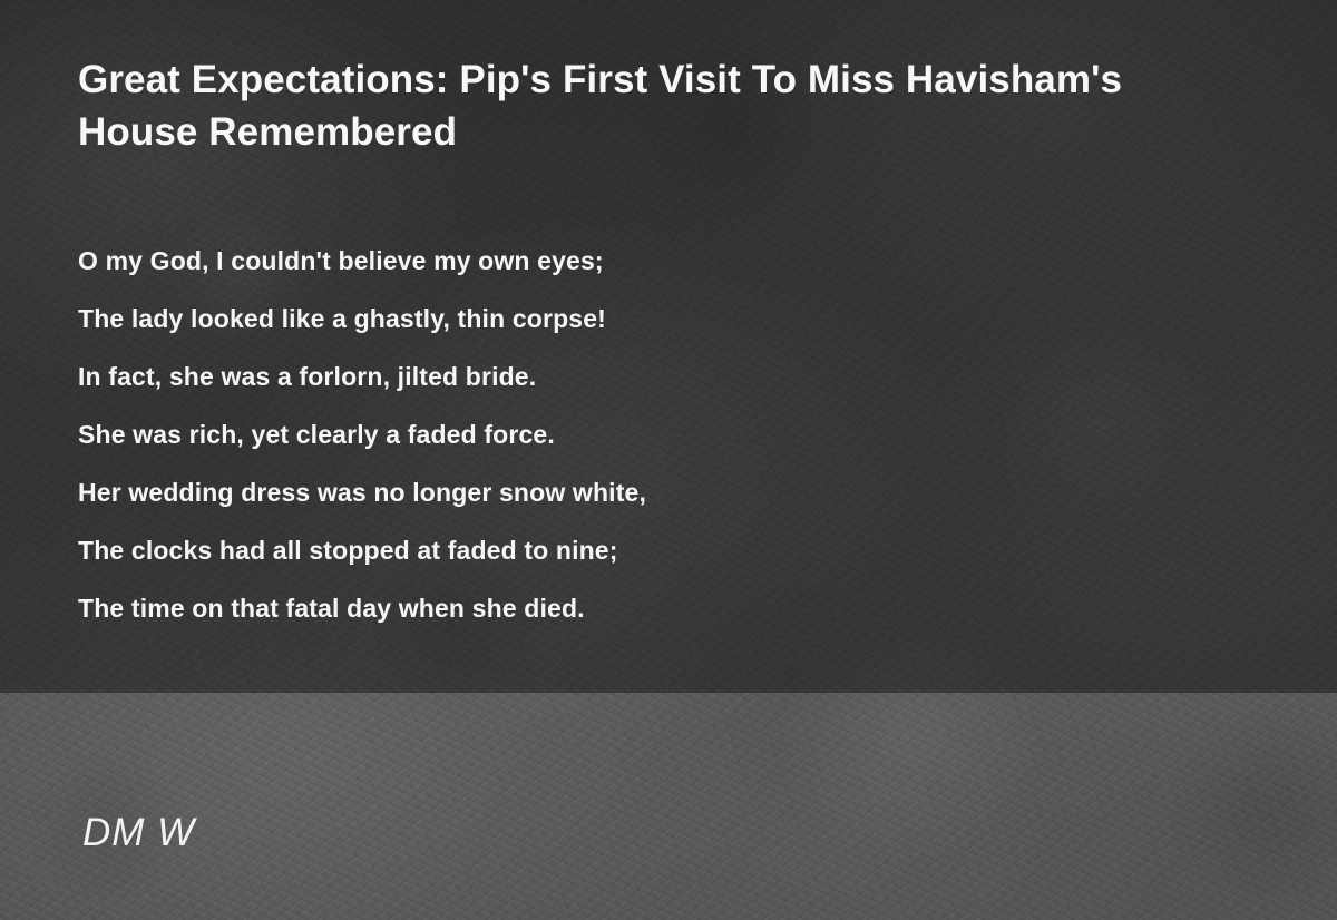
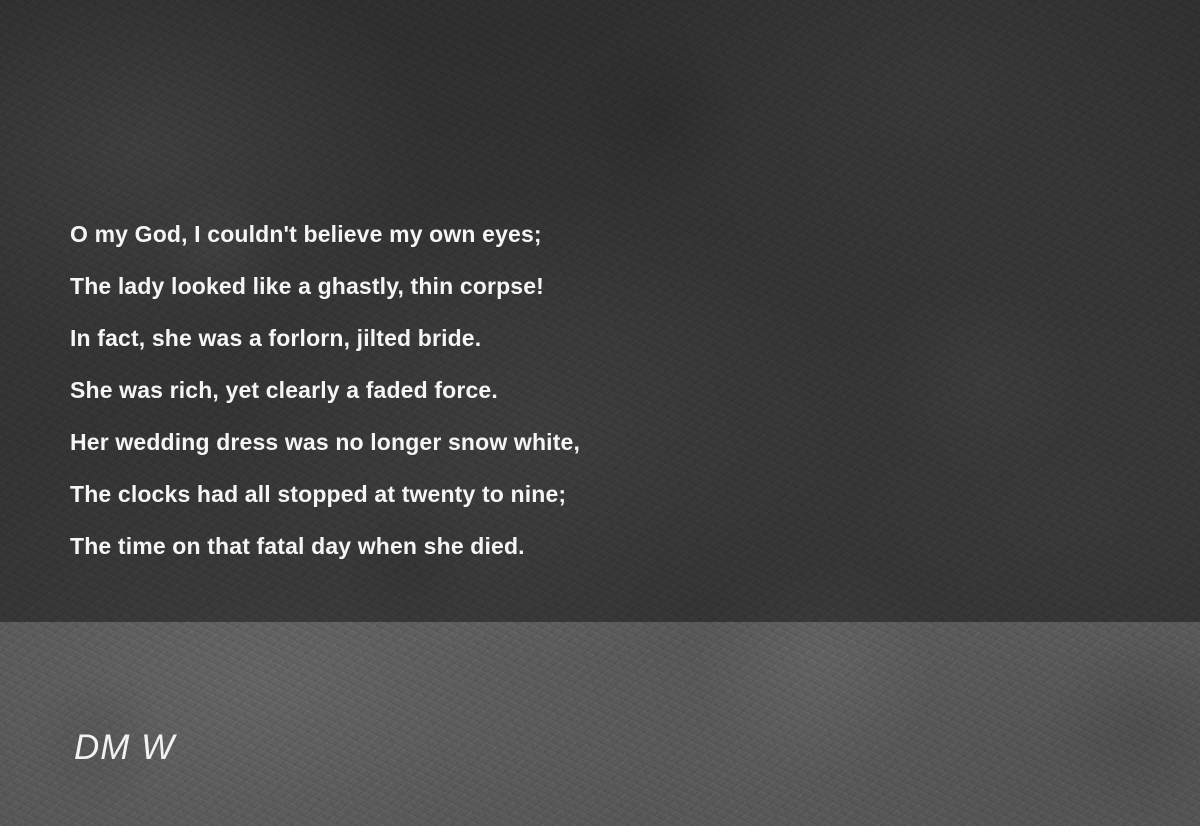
- Great Expectations: Pip's First Visit To Miss Havisham's House Remembered
  O my God, I couldn't believe my own eyes;
  The lady looked like a ghastly, thin corpse!
  In fact, she was a forlorn, jilted bride.
  She was rich, yet clearly a faded force.
  Her wedding dress was no longer snow white,
- The clocks had all stopped at faded to nine;
+ The clocks had all stopped at twenty to nine;
  The time on that fatal day when she died.
  DM W
